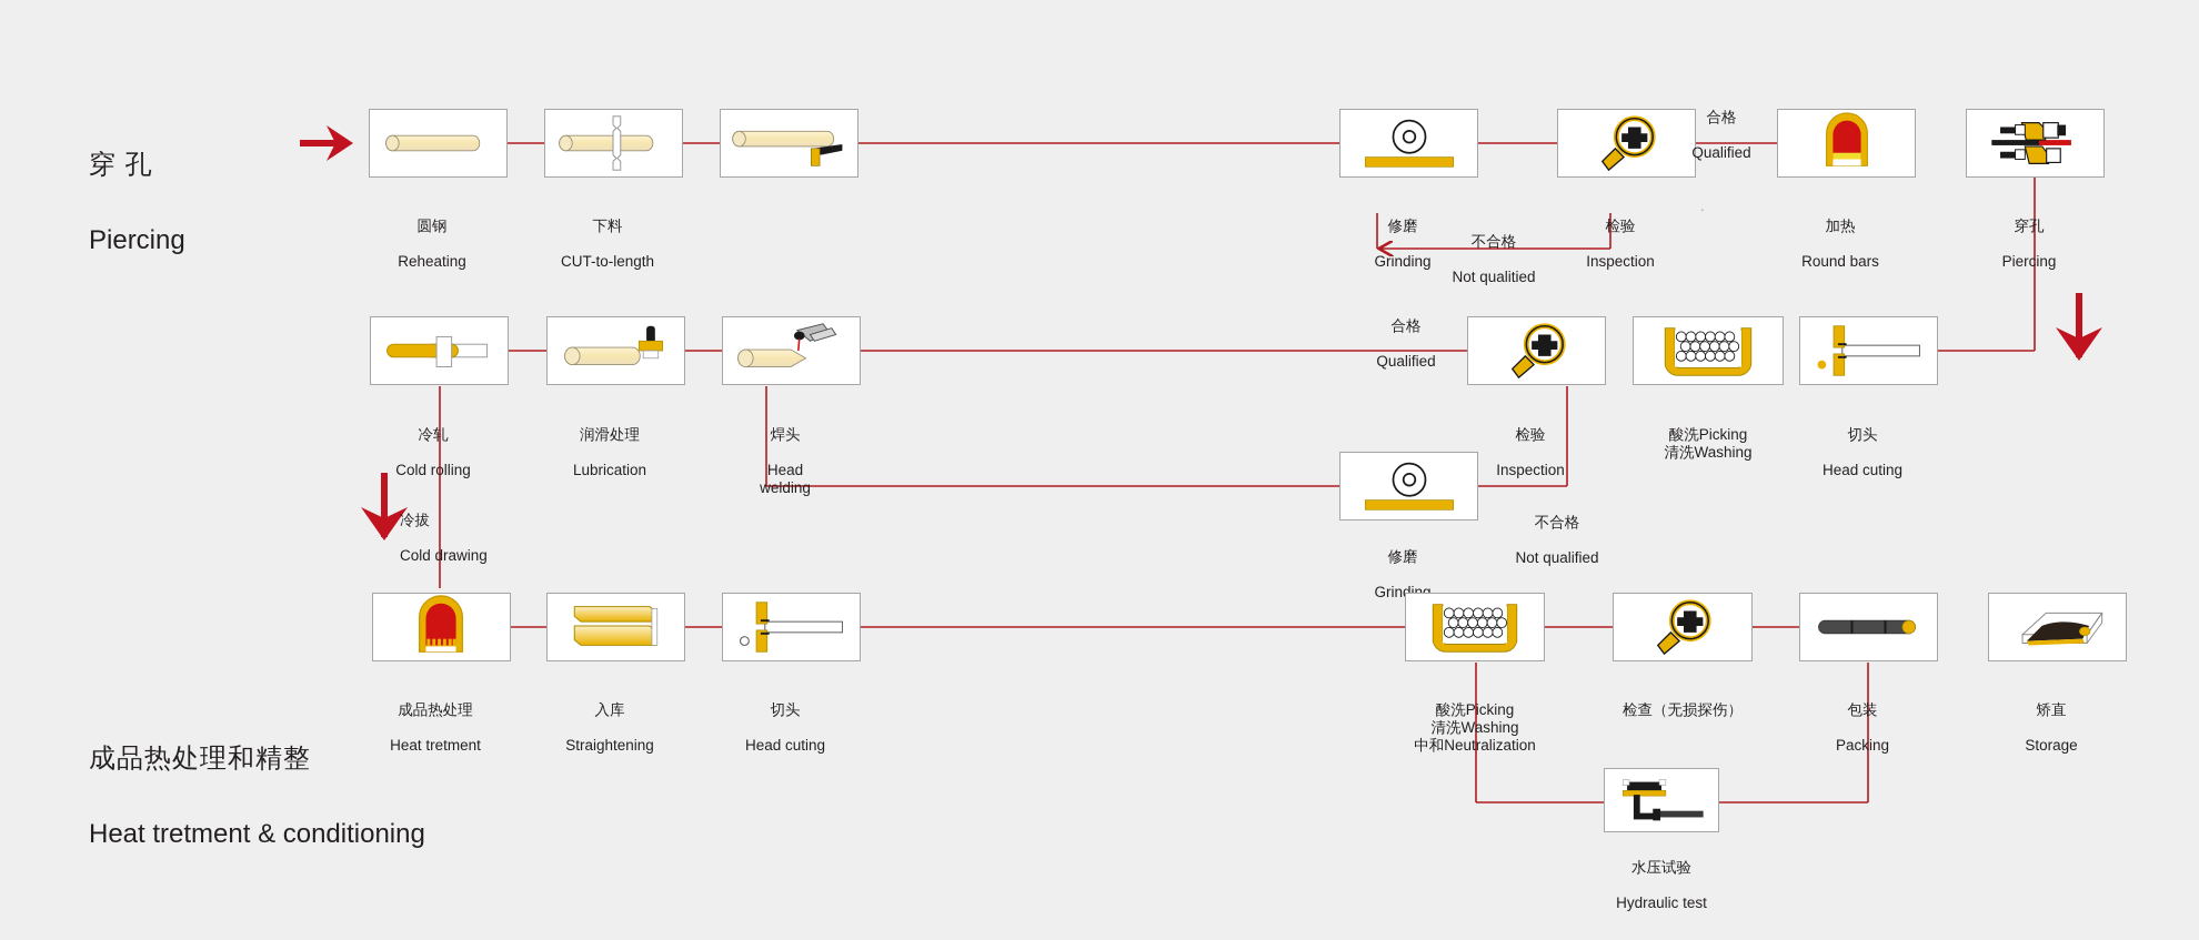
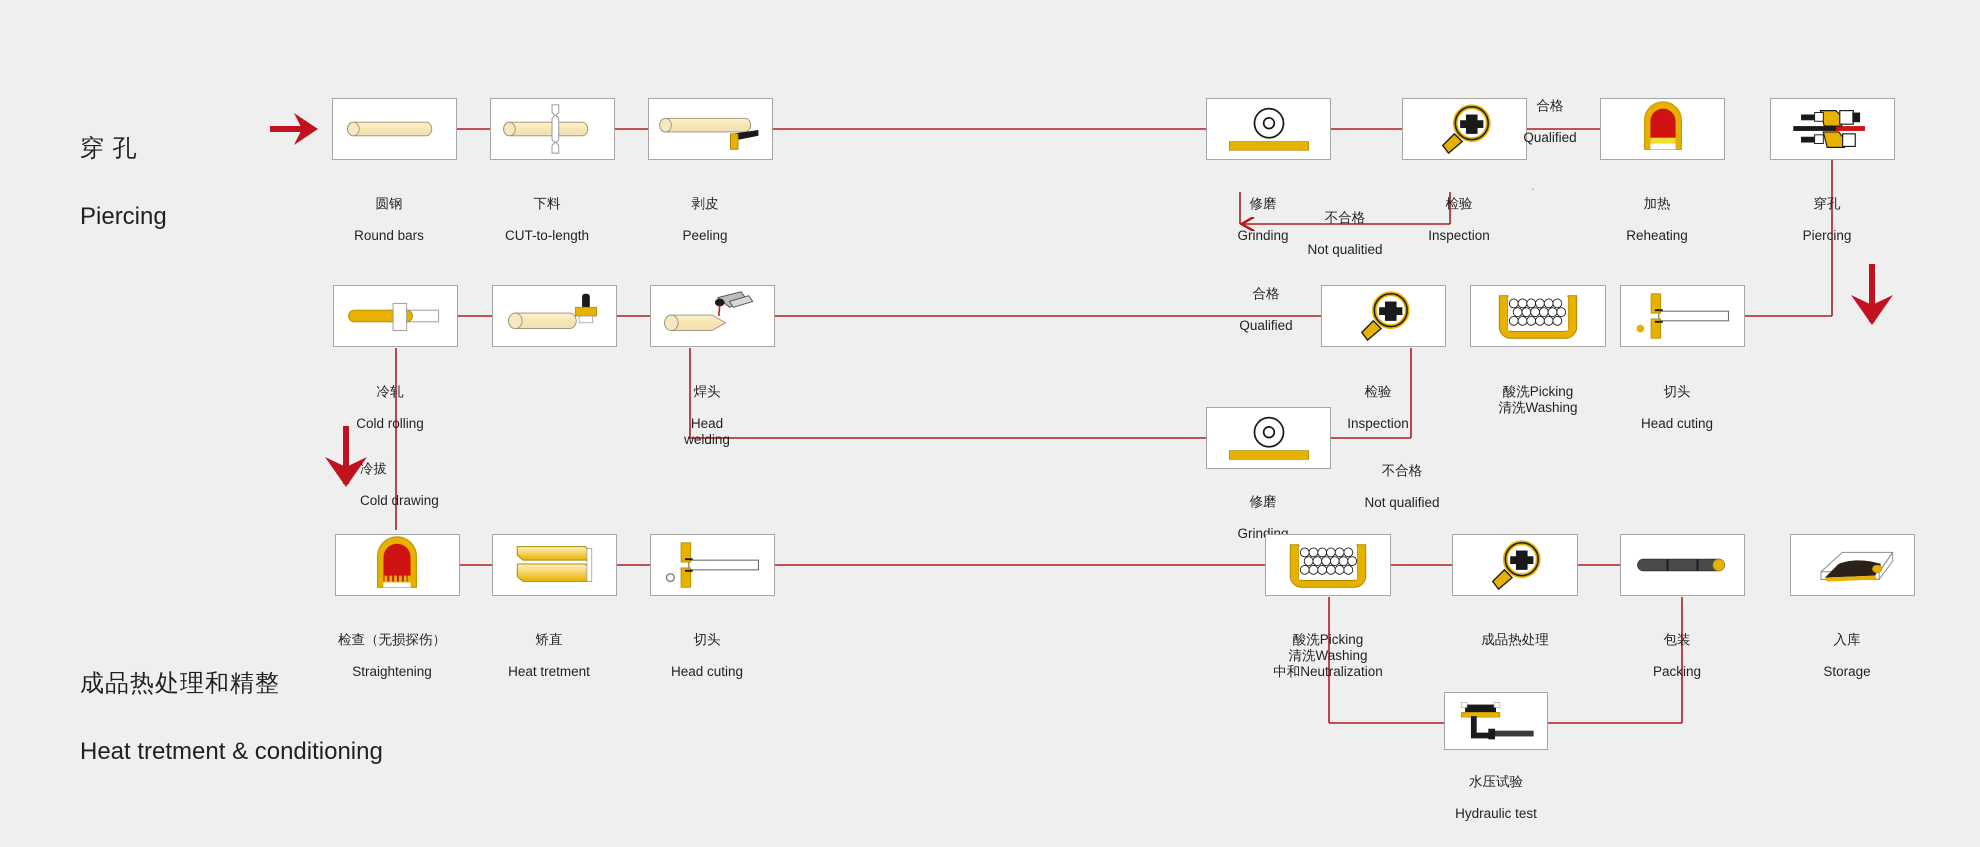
  穿 孔
  Piercing
  成品热处理和精整
  Heat tretment & conditioning
  圆钢
- Reheating
+ Round bars
  下料
  CUT-to-length
+ 剥皮
+ Peeling
  修磨
  Grinding
  检验
  Inspection
  .
  合格
  Qualified
  不合格
  Not qualitied
  加热
- Round bars
+ Reheating
  穿孔
  Piercing
  冷轧
  Cold rolling
- 润滑处理
- Lubrication
  焊头
  Head
  welding
  合格
  Qualified
  检验
  Inspection
  酸洗Picking
  清洗Washing
  切头
  Head cuting
  冷拔
  Cold drawing
  修磨
  不合格
  Not qualified
- 成品热处理
+ 检查（无损探伤）
- Heat tretment
+ Straightening
- 入库
+ 矫直
- Straightening
+ Heat tretment
  切头
  Head cuting
  酸洗Picking
  清洗Washing
  中和Neutralization
- 检查（无损探伤）
+ 成品热处理
  包装
  Packing
- 矫直
+ 入库
  Storage
  水压试验
  Hydraulic test
